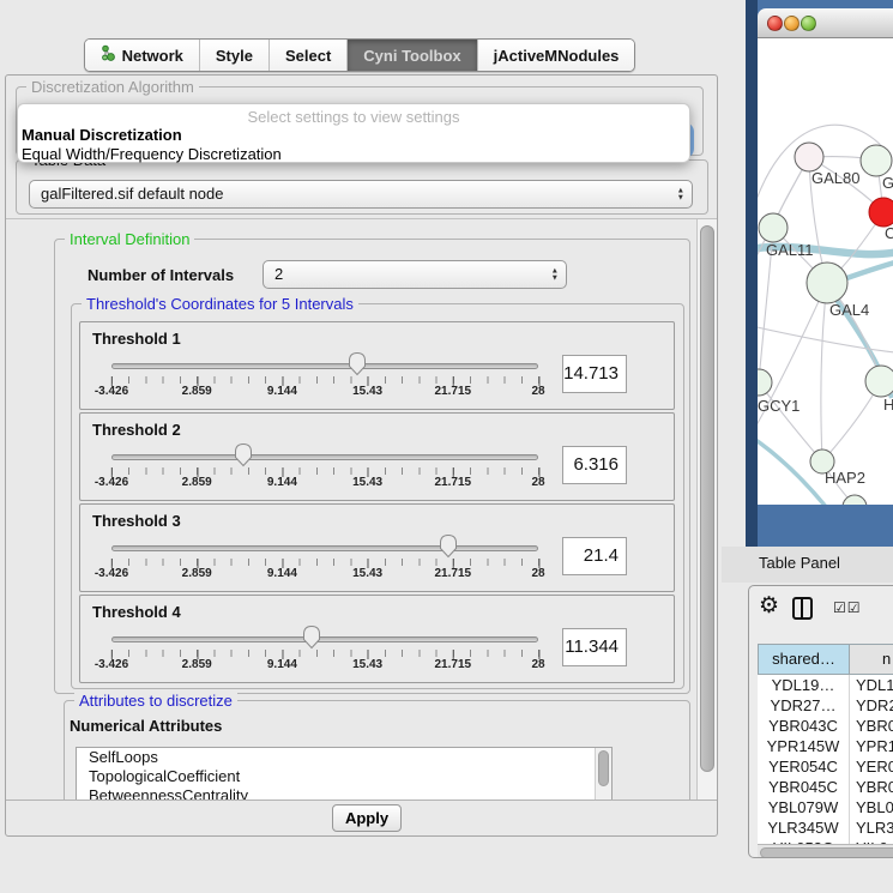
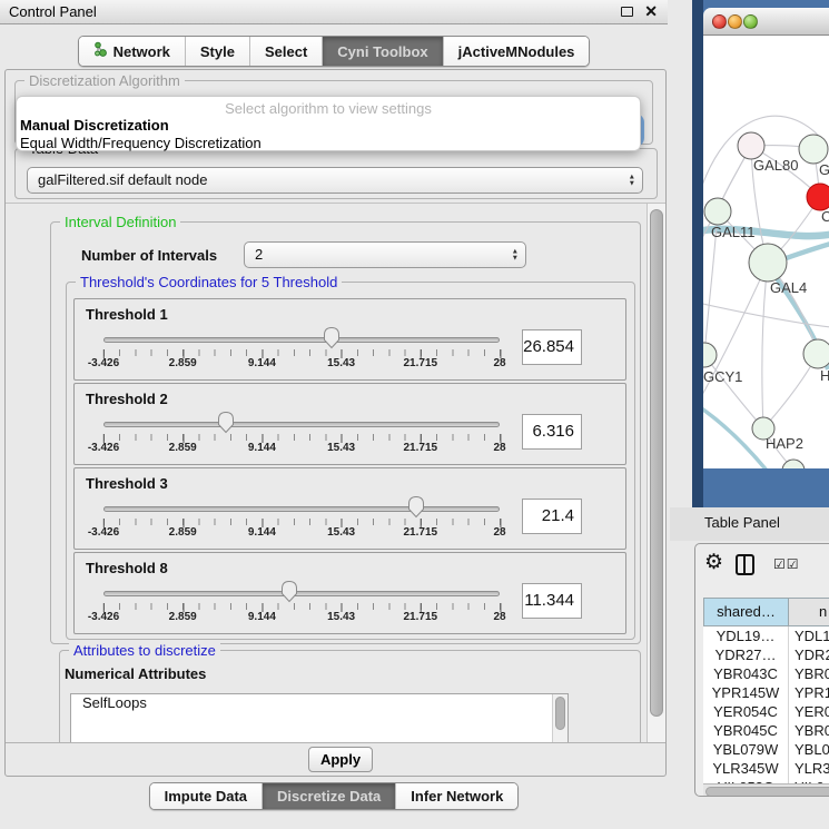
+ Control Panel
+ ✕
  Network
  Style
  Select
  Cyni Toolbox
  jActiveMNodules
  Discretization Algorithm
- Select settings to view settings
+ Select algorithm to view settings
  Manual Discretization
  Equal Width/Frequency Discretization
  galFiltered.sif default node
  Interval Definition
  Number of Intervals
  2
- Threshold's Coordinates for 5 Intervals
+ Threshold's Coordinates for 5 Threshold
  Threshold 1
  -3.426
  2.859
  9.144
  15.43
  21.715
  28
- 14.713
+ 26.854
  Threshold 2
  -3.426
  2.859
  9.144
  15.43
  21.715
  28
  6.316
  Threshold 3
  -3.426
  2.859
  9.144
  15.43
  21.715
  28
  21.4
- Threshold 4
+ Threshold 8
  -3.426
  2.859
  9.144
  15.43
  21.715
  28
  11.344
  Attributes to discretize
  Numerical Attributes
  SelfLoops
- TopologicalCoefficient
- BetweennessCentrality
  Apply
+ Impute Data
+ Discretize Data
+ Infer Network
  GAL80
  G
  C
  GAL11
  GAL4
  GCY1
  H
  HAP2
  Table Panel
  ⚙
  ☑☑
  shared…
  n
  YDL19…
  YDL1
  YDR27…
  YDR
  YBR043C
  YBR0
  YPR145W
  YPR1
  YER054C
  YER0
  YBR045C
  YBR0
  YBL079W
  YBL0
  YLR345W
  YLR3
